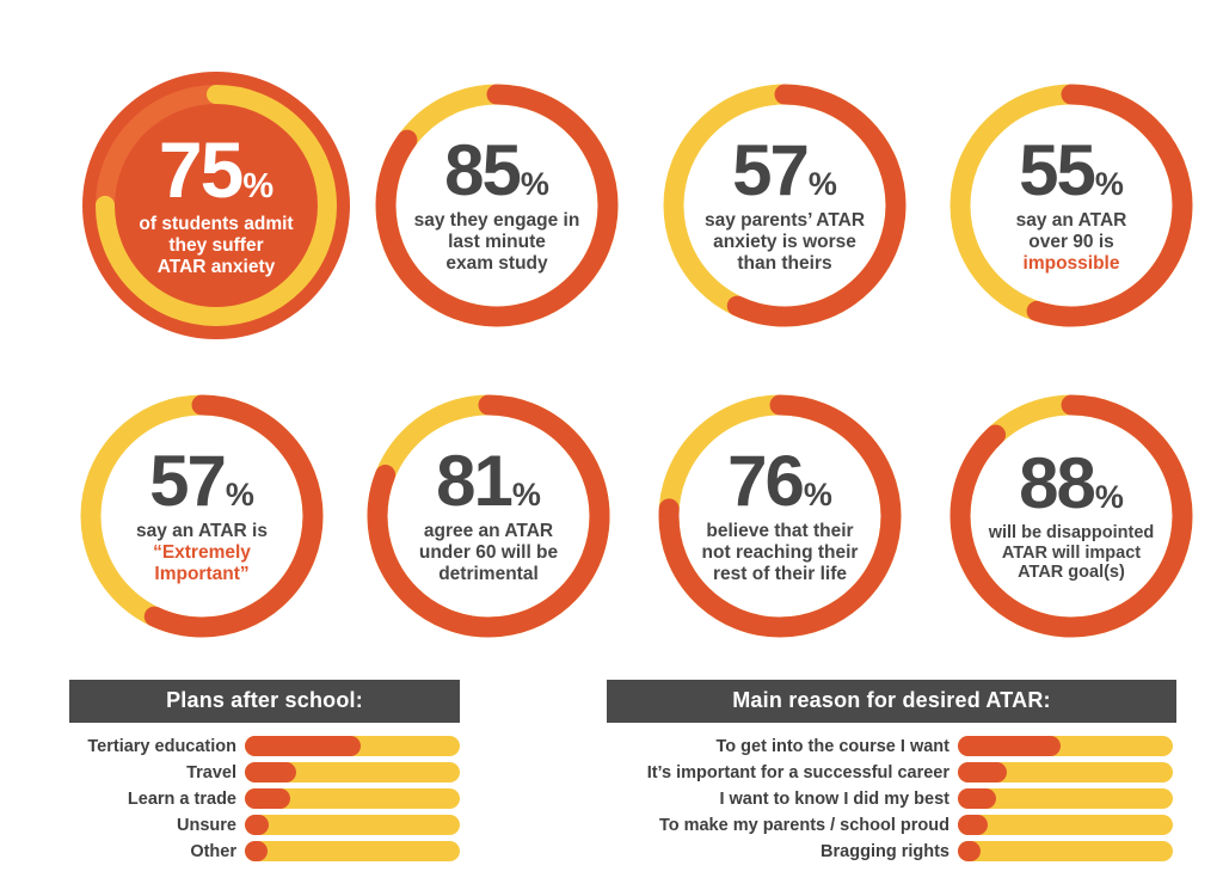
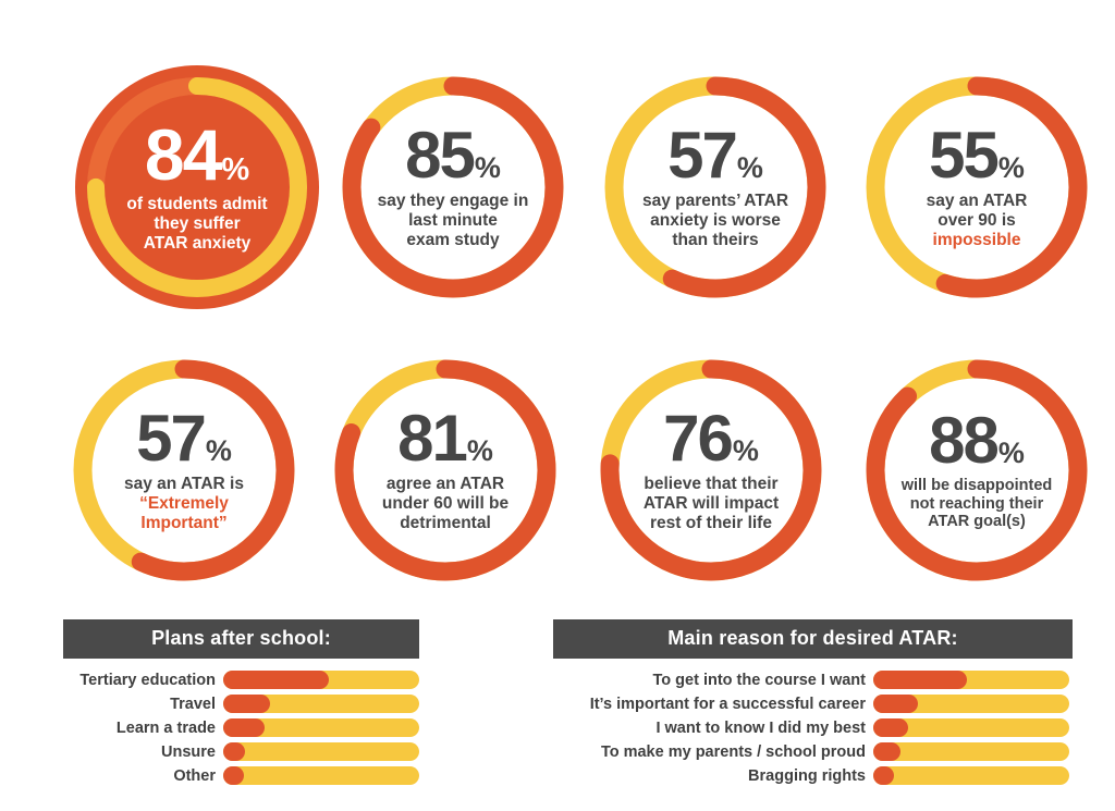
- 75
+ 84
  %
  of students admit
  they suffer
  ATAR anxiety
  85
  %
  say they engage in
  last minute
  exam study
  57
  %
  say parents’ ATAR
  anxiety is worse
  than theirs
  55
  %
  say an ATAR
  over 90 is
  impossible
  57
  %
  say an ATAR is
  “Extremely
  Important”
  81
  %
  agree an ATAR
  under 60 will be
  detrimental
  76
  %
  believe that their
- not reaching their
+ ATAR will impact
  rest of their life
  88
  %
  will be disappointed
- ATAR will impact
+ not reaching their
  ATAR goal(s)
  Plans after school:
  Tertiary education
  Travel
  Learn a trade
  Unsure
  Other
  Main reason for desired ATAR:
  To get into the course I want
  It’s important for a successful career
  I want to know I did my best
  To make my parents / school proud
  Bragging rights
